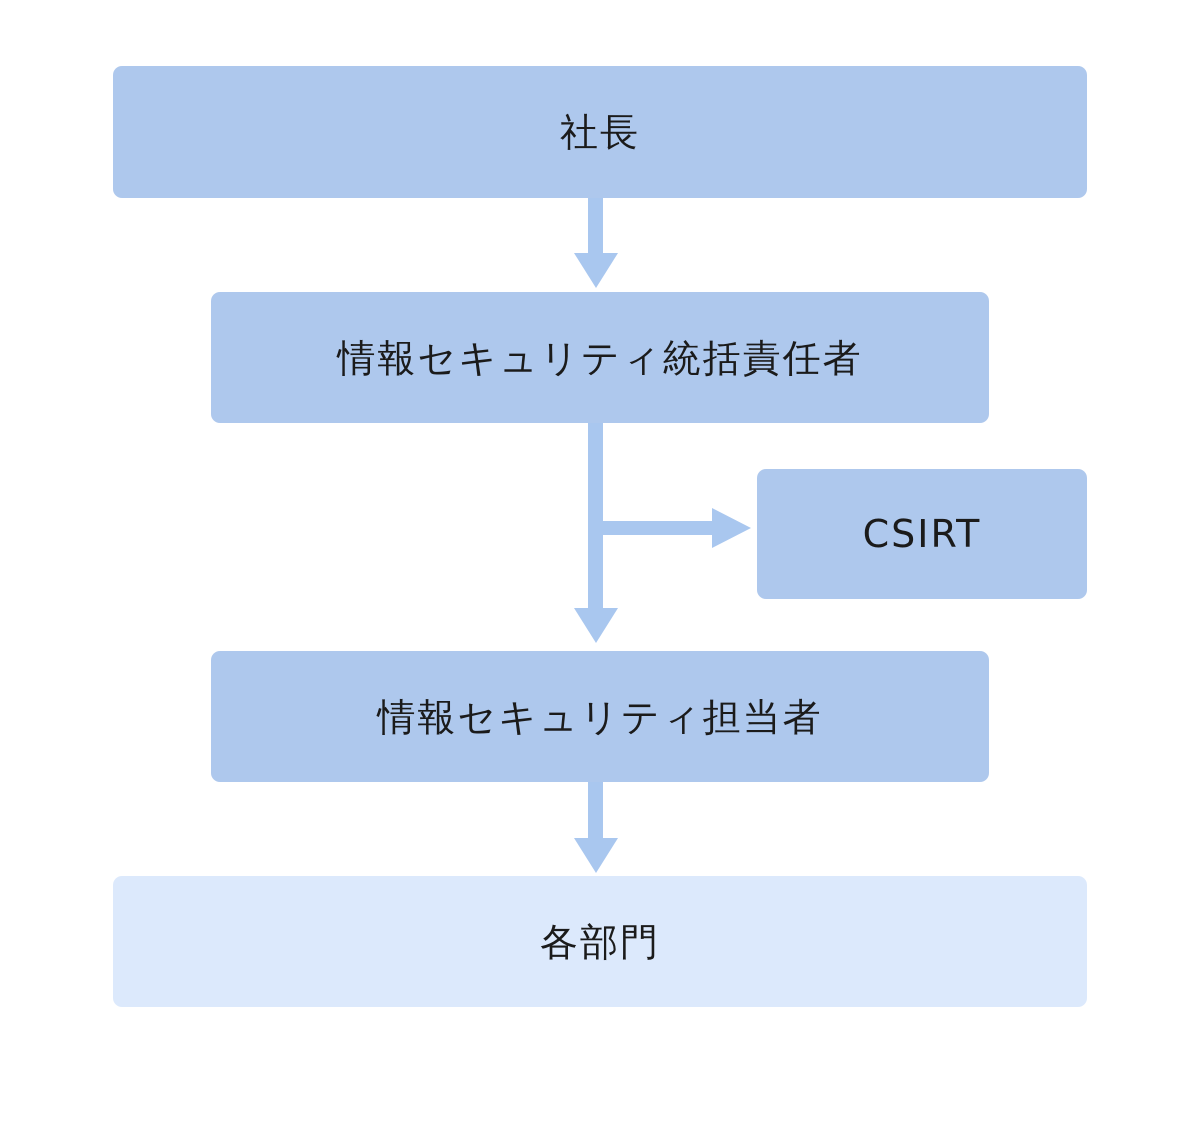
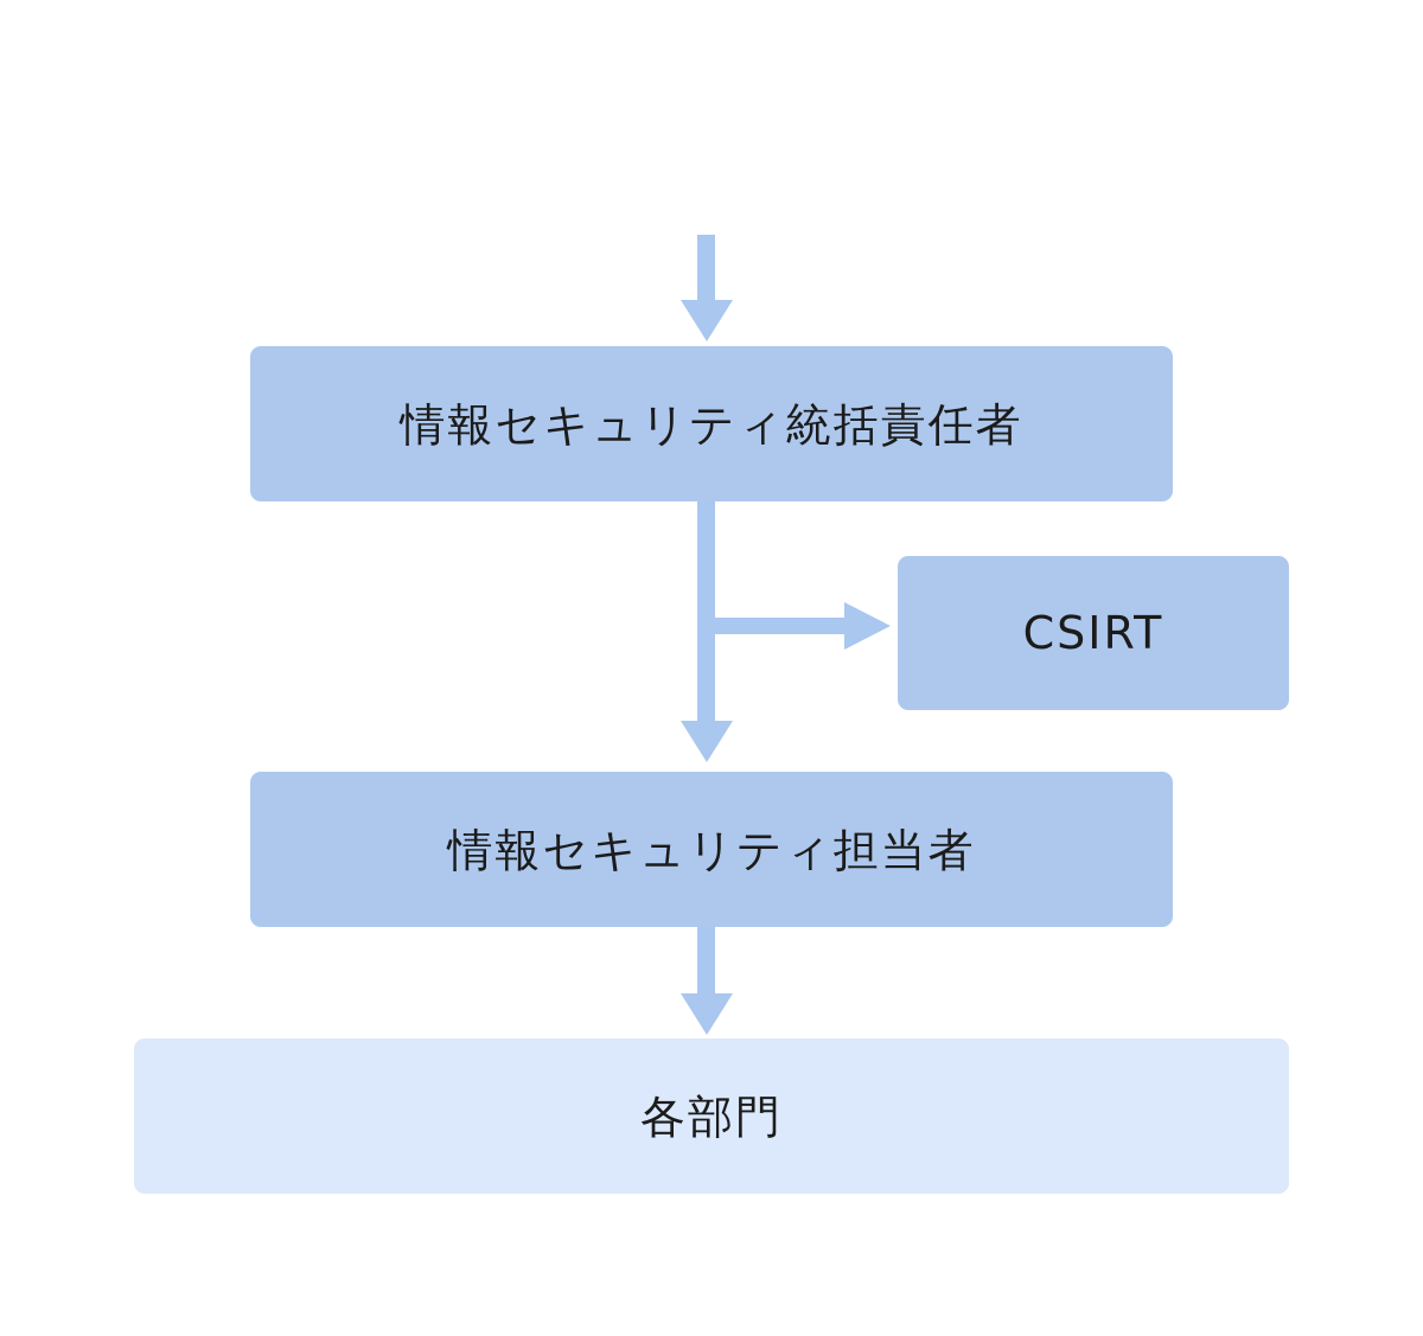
- 社長
  情報セキュリティ統括責任者
  CSIRT
  情報セキュリティ担当者
  各部門
